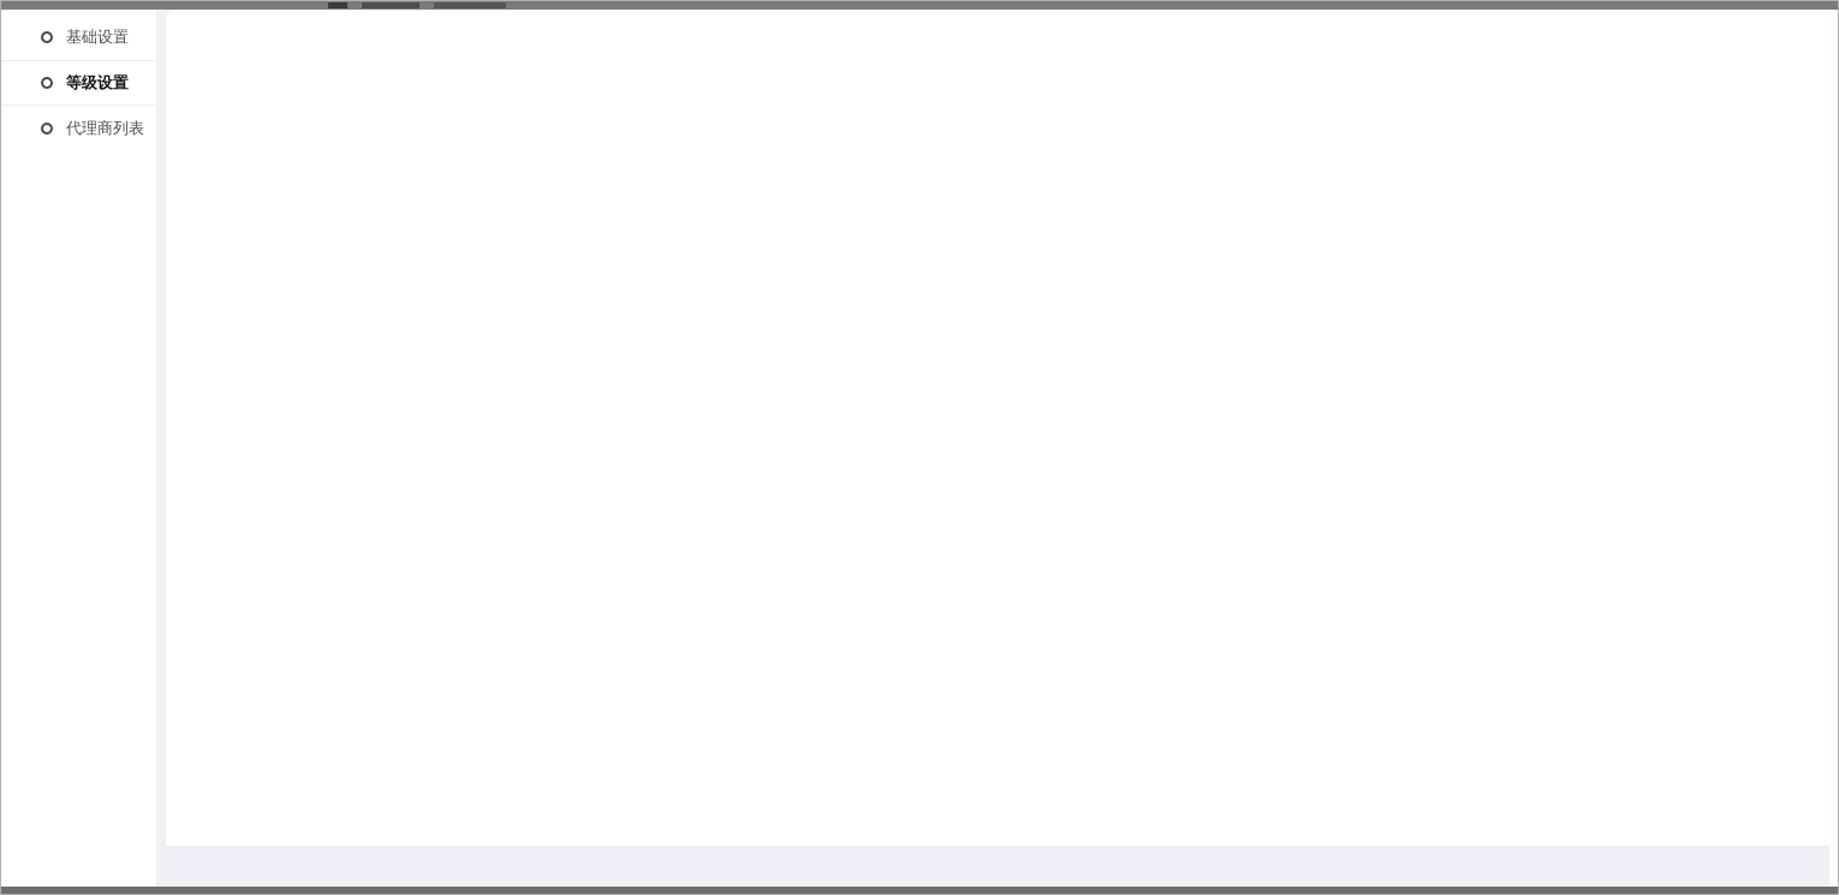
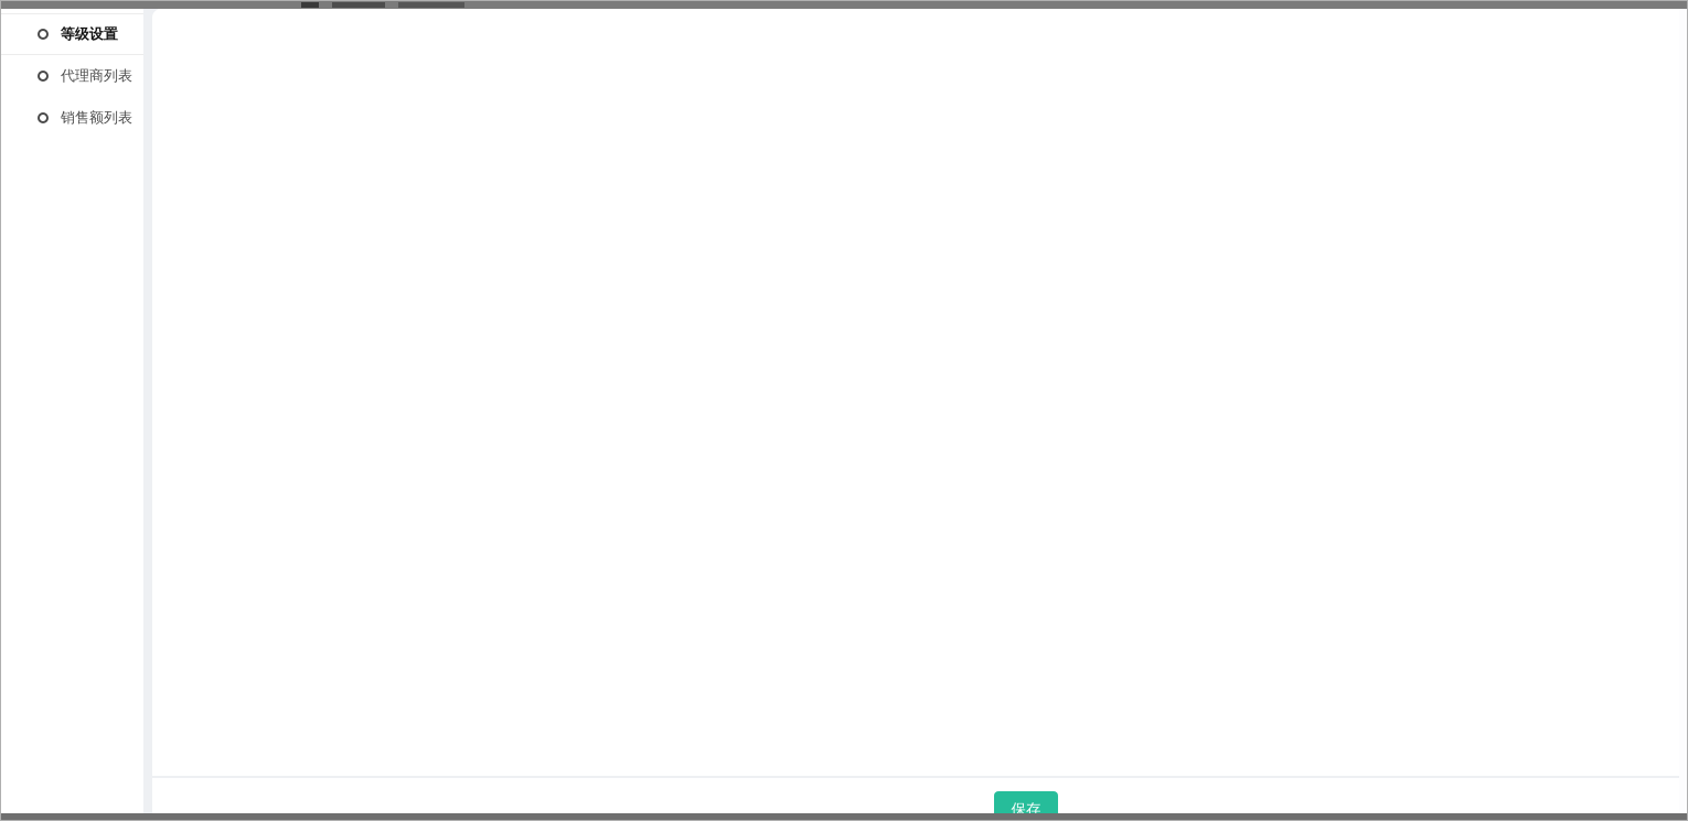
- 基础设置
  等级设置
  代理商列表
+ 销售额列表
+ 保存
